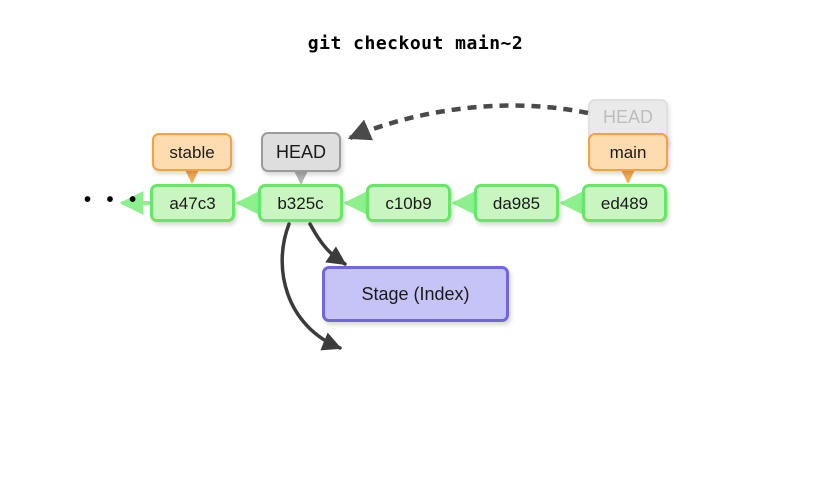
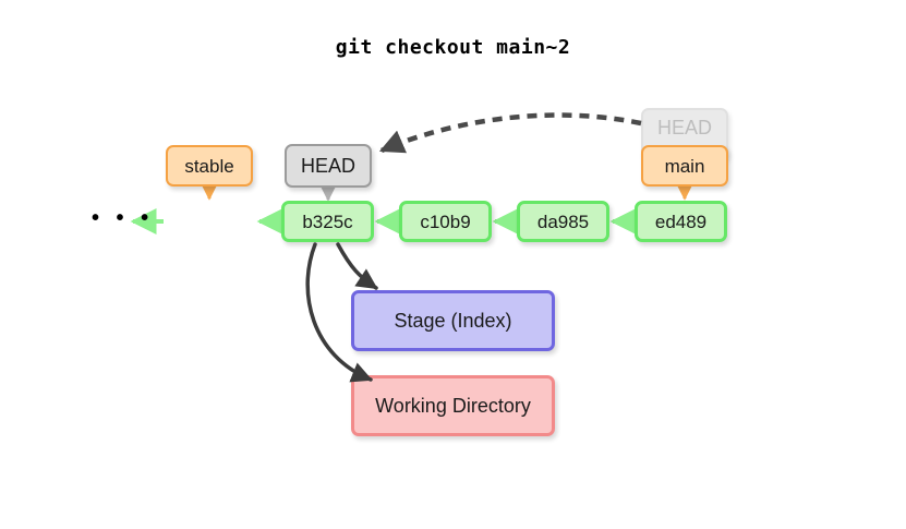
  git checkout main~2
  HEAD
  stable
  HEAD
  main
  • • •
- a47c3
  b325c
  c10b9
  da985
  ed489
  Stage (Index)
+ Working Directory
